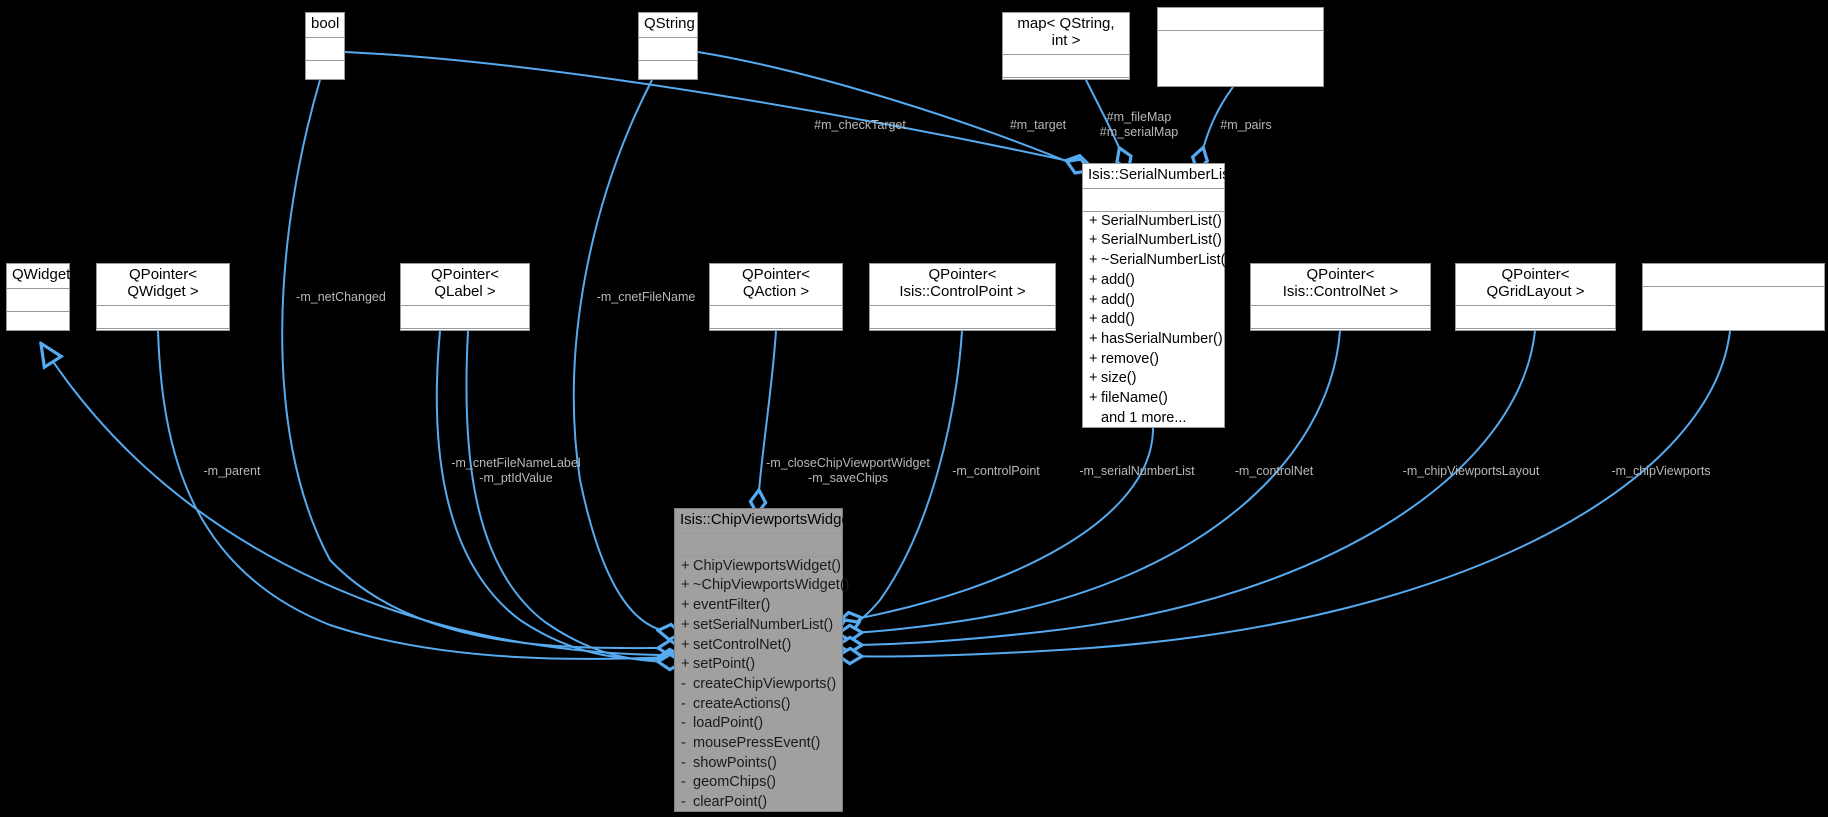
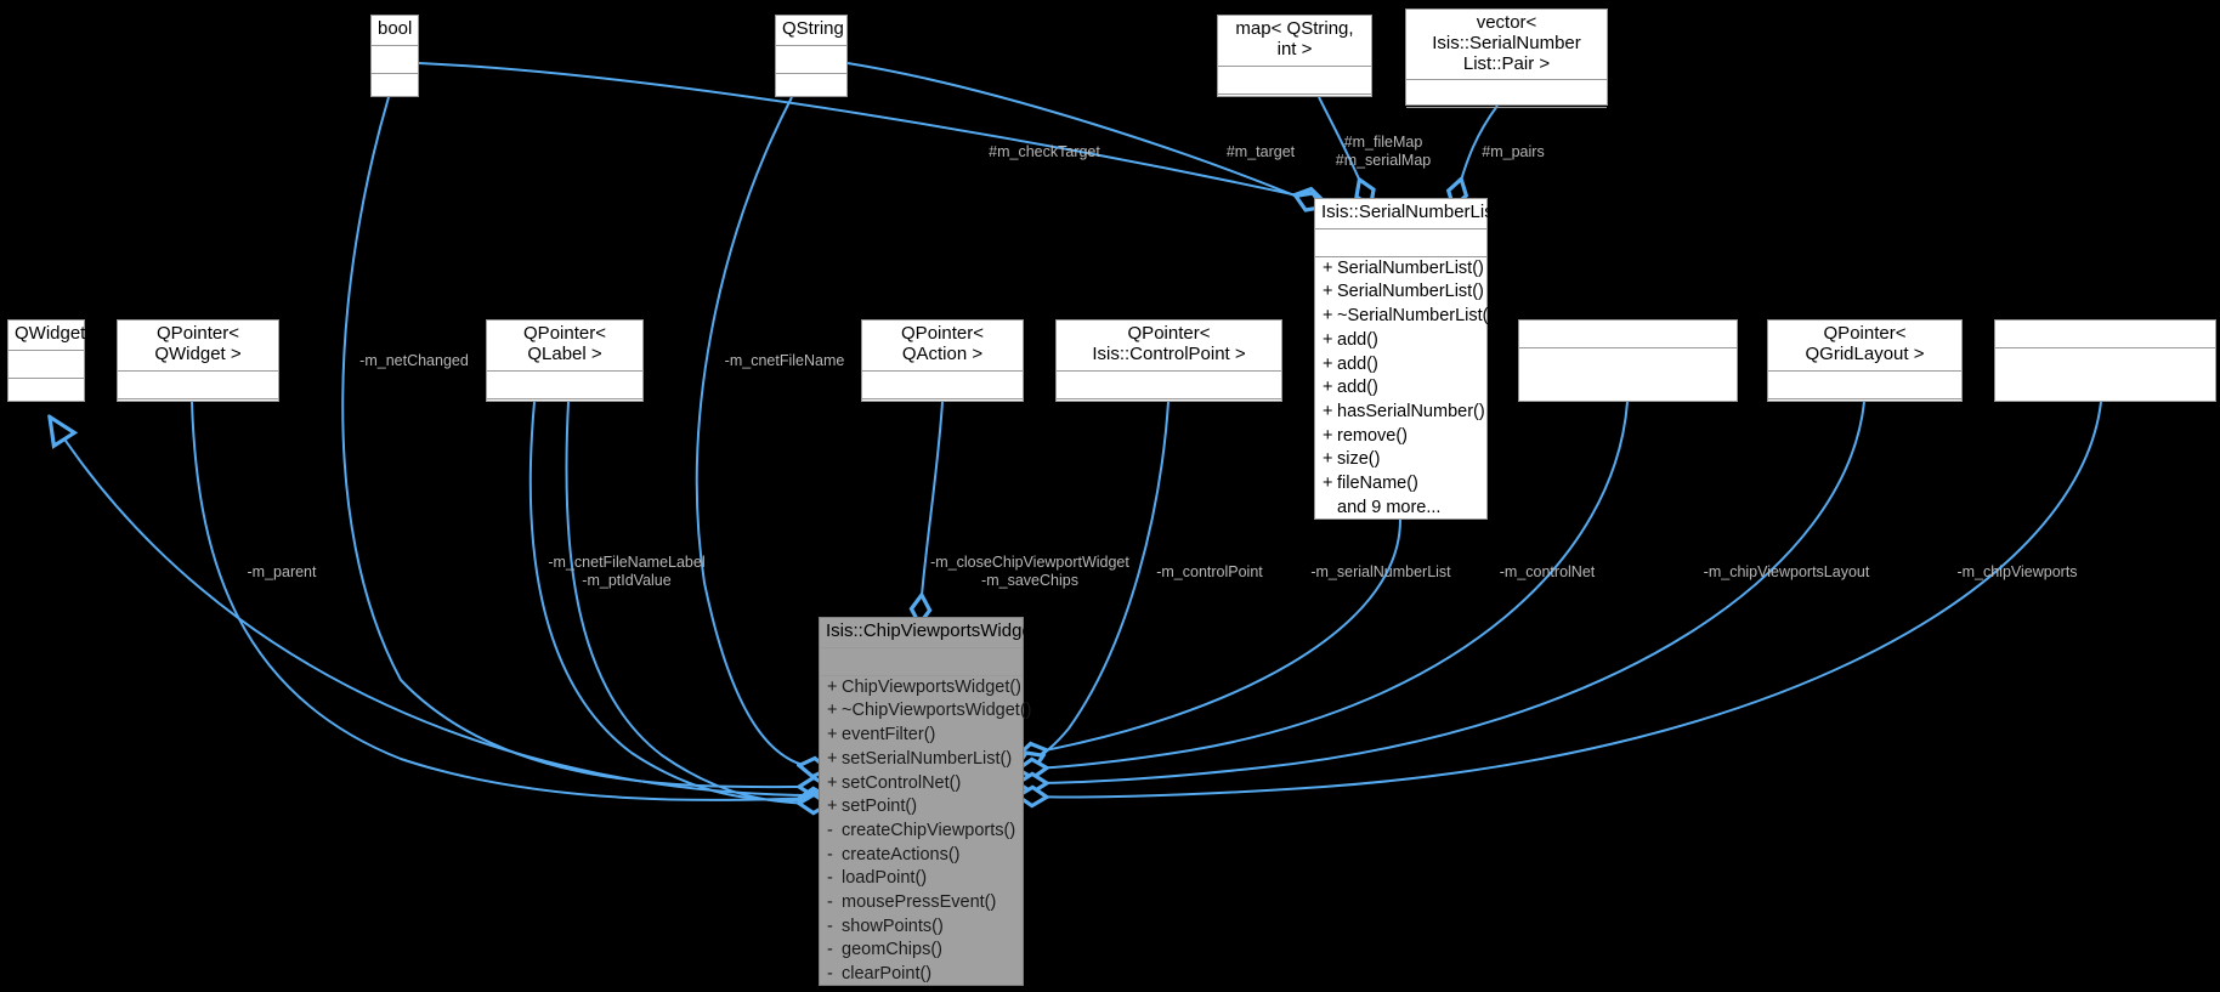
  bool
  QString
  map< QString, int >
+ vector< Isis::SerialNumber
+ List::Pair >
  Isis::SerialNumberList
  + SerialNumberList()
  + SerialNumberList()
  + ~SerialNumberList()
  + add()
  + add()
  + add()
  + hasSerialNumber()
  + remove()
  + size()
  + fileName()
- and 1 more...
+ and 9 more...
  QWidget
  QPointer< QWidget >
  QPointer< QLabel >
  QPointer< QAction >
  QPointer< Isis::ControlPoint >
- QPointer< Isis::ControlNet >
  QPointer< QGridLayout >
  Isis::ChipViewportsWidget
  + ChipViewportsWidget()
  + ~ChipViewportsWidget()
  + eventFilter()
  + setSerialNumberList()
  + setControlNet()
  + setPoint()
  - createChipViewports()
  - createActions()
  - loadPoint()
  - mousePressEvent()
  - showPoints()
  - geomChips()
  - clearPoint()
  #m_checkTarget
  #m_target
  #m_fileMap
  #m_serialMap
  #m_pairs
  -m_netChanged
  -m_cnetFileName
  -m_parent
  -m_cnetFileNameLabel
  -m_ptIdValue
  -m_closeChipViewportWidget
  -m_saveChips
  -m_controlPoint
  -m_serialNumberList
  -m_controlNet
  -m_chipViewportsLayout
  -m_chipViewports
